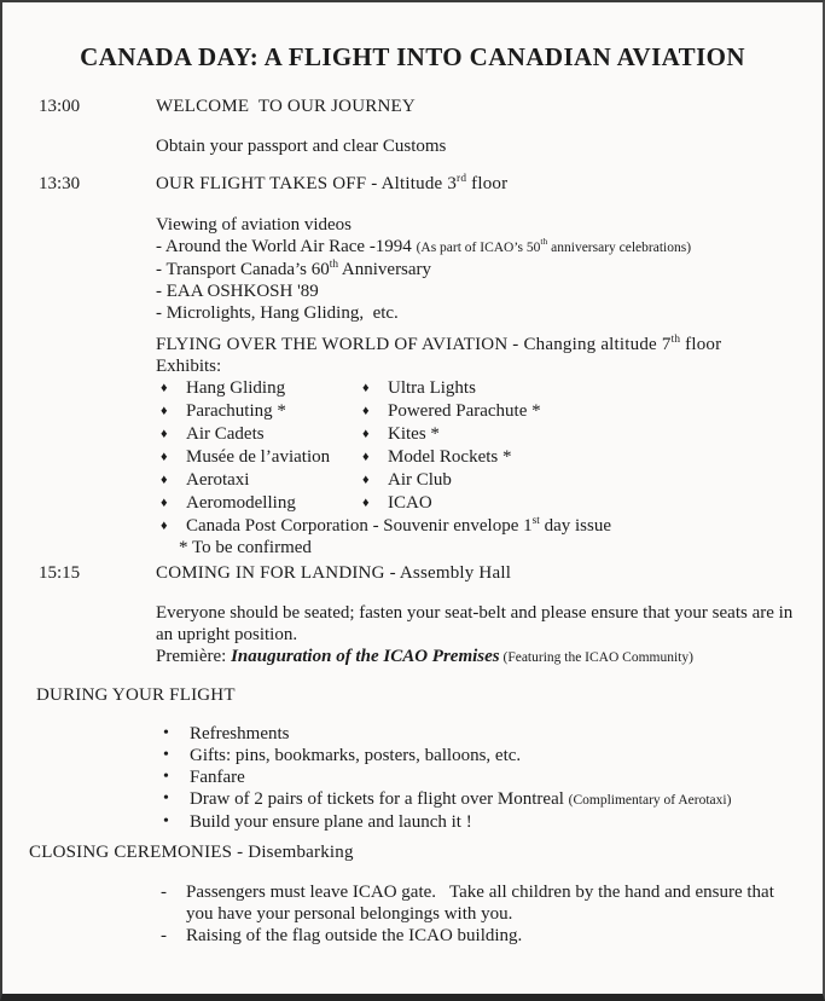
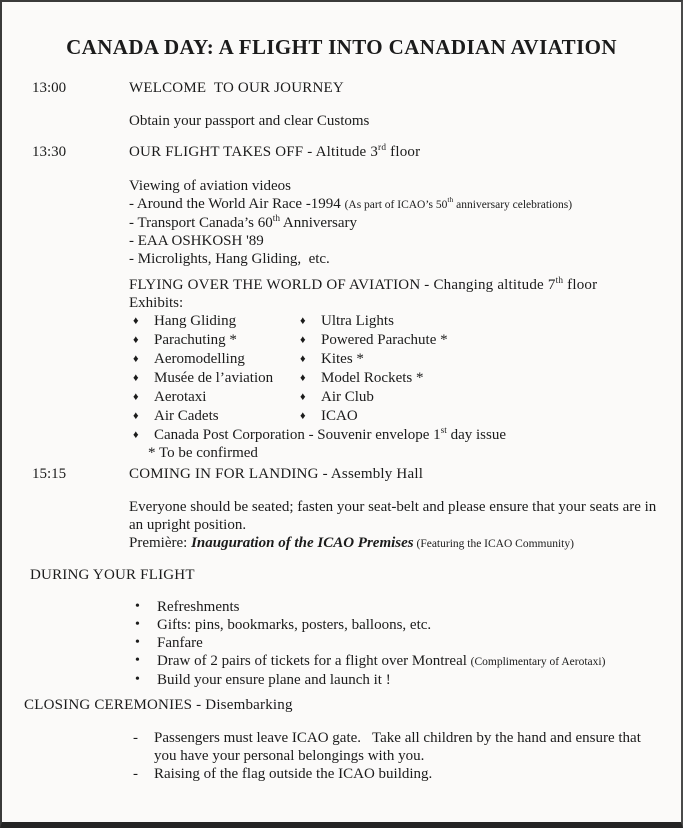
  CANADA DAY: A FLIGHT INTO CANADIAN AVIATION
  13:00
  WELCOME TO OUR JOURNEY
  Obtain your passport and clear Customs
  13:30
  OUR FLIGHT TAKES OFF - Altitude 3rd floor
  Viewing of aviation videos
  - Around the World Air Race -1994 (As part of ICAO’s 50th anniversary celebrations)
  - Transport Canada’s 60th Anniversary
  - EAA OSHKOSH '89
  - Microlights, Hang Gliding, etc.
  FLYING OVER THE WORLD OF AVIATION - Changing altitude 7th floor
  Exhibits:
  ♦
  Hang Gliding
  ♦
  Ultra Lights
  ♦
  Parachuting *
  ♦
  Powered Parachute *
  ♦
- Air Cadets
+ Aeromodelling
  ♦
  Kites *
  ♦
  Musée de l’aviation
  ♦
  Model Rockets *
  ♦
  Aerotaxi
  ♦
  Air Club
  ♦
- Aeromodelling
+ Air Cadets
  ♦
  ICAO
  ♦
  Canada Post Corporation - Souvenir envelope 1st day issue
  * To be confirmed
  15:15
  COMING IN FOR LANDING - Assembly Hall
  Everyone should be seated; fasten your seat-belt and please ensure that your seats are in an upright position.
  Première: Inauguration of the ICAO Premises (Featuring the ICAO Community)
  DURING YOUR FLIGHT
  •
  Refreshments
  •
  Gifts: pins, bookmarks, posters, balloons, etc.
  •
  Fanfare
  •
  Draw of 2 pairs of tickets for a flight over Montreal (Complimentary of Aerotaxi)
  •
  Build your ensure plane and launch it !
  CLOSING CEREMONIES - Disembarking
  -
  Passengers must leave ICAO gate. Take all children by the hand and ensure that you have your personal belongings with you.
  -
  Raising of the flag outside the ICAO building.
